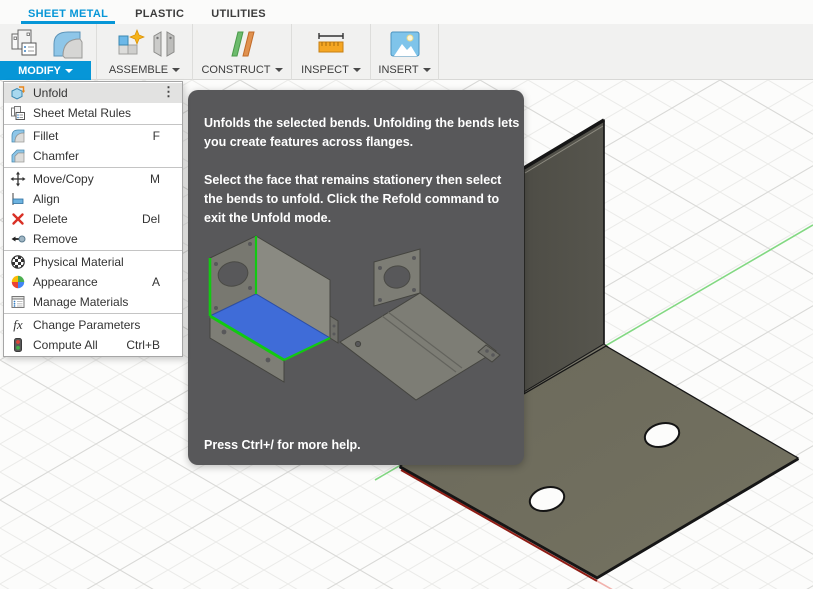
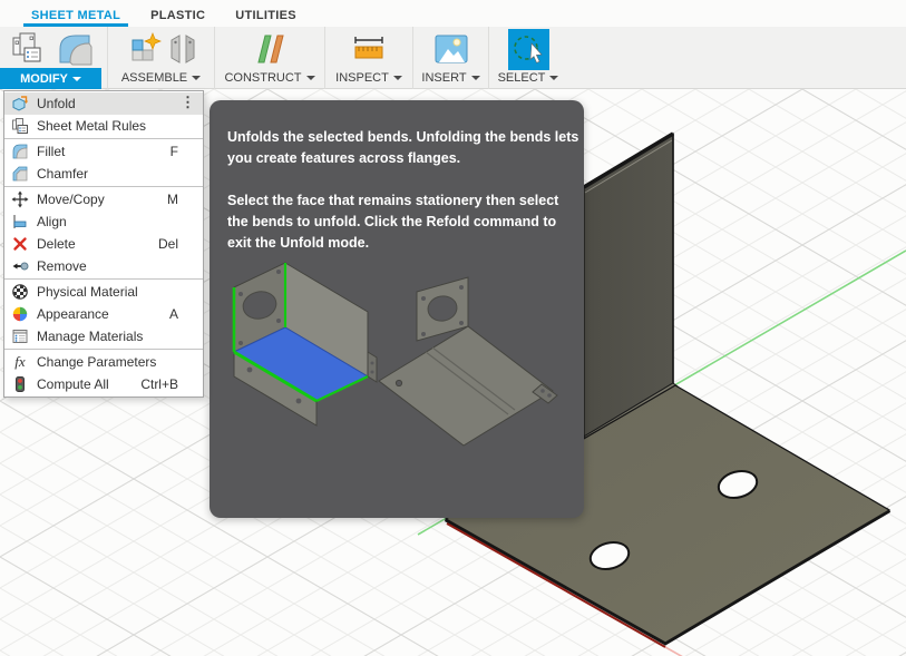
  SHEET METAL
  PLASTIC
  UTILITIES
  MODIFY
  ASSEMBLE
  CONSTRUCT
  INSPECT
  INSERT
+ SELECT
  Unfold
  ⋮
  Sheet Metal Rules
  Fillet
  F
  Chamfer
  Move/Copy
  M
  Align
  Delete
  Del
  Remove
  Physical Material
  Appearance
  A
  Manage Materials
  fx
  Change Parameters
  Compute All
  Ctrl+B
  Unfolds the selected bends. Unfolding the bends lets
  you create features across flanges.
  Select the face that remains stationery then select
  the bends to unfold. Click the Refold command to
  exit the Unfold mode.
- Press Ctrl+/ for more help.
